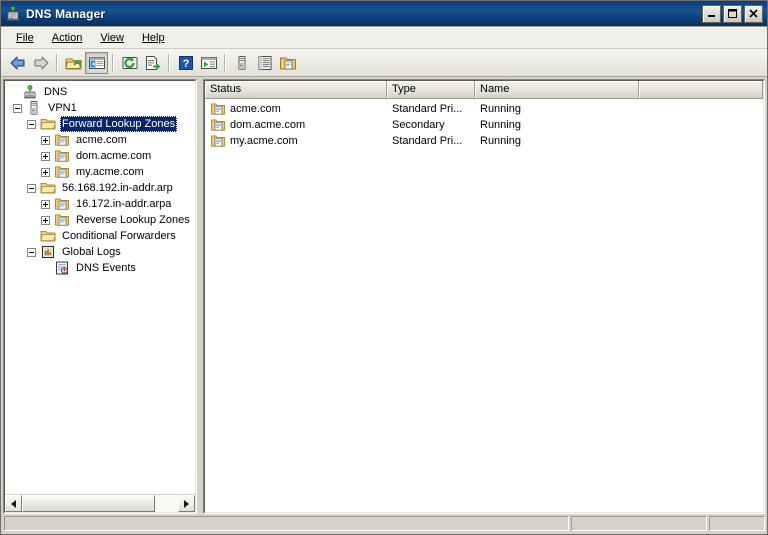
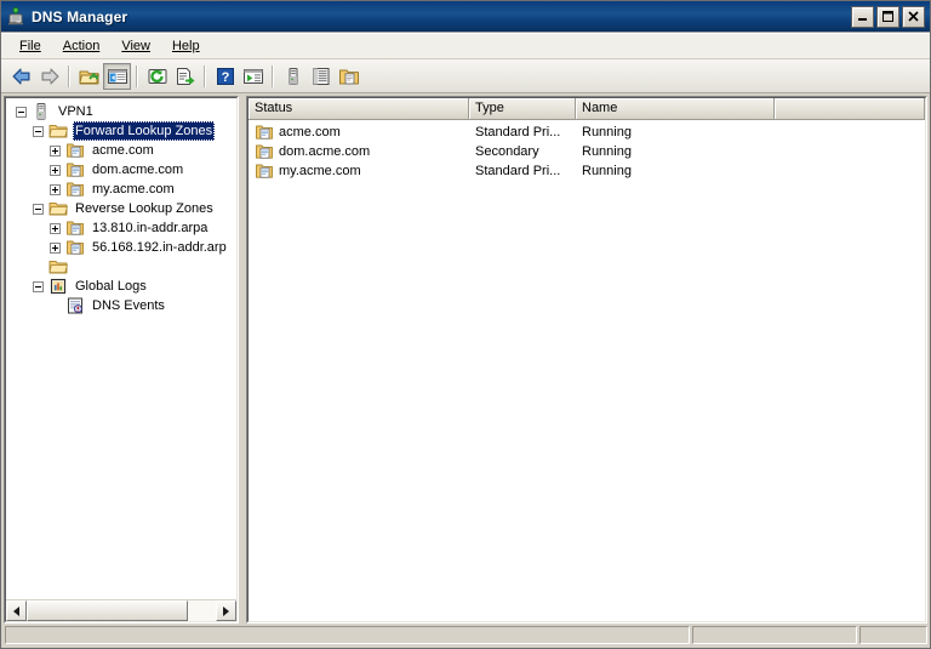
  DNS Manager
  File
  Action
  View
  Help
  ?
- DNS
  VPN1
  Forward Lookup Zones
  acme.com
  dom.acme.com
  my.acme.com
- 56.168.192.in-addr.arp
+ Reverse Lookup Zones
- 16.172.in-addr.arpa
+ 13.810.in-addr.arpa
- Reverse Lookup Zones
+ 56.168.192.in-addr.arp
- Conditional Forwarders
  Global Logs
  DNS Events
  Status
  Type
  Name
  acme.com
  Standard Pri...
  Running
  dom.acme.com
  Secondary
  Running
  my.acme.com
  Standard Pri...
  Running
